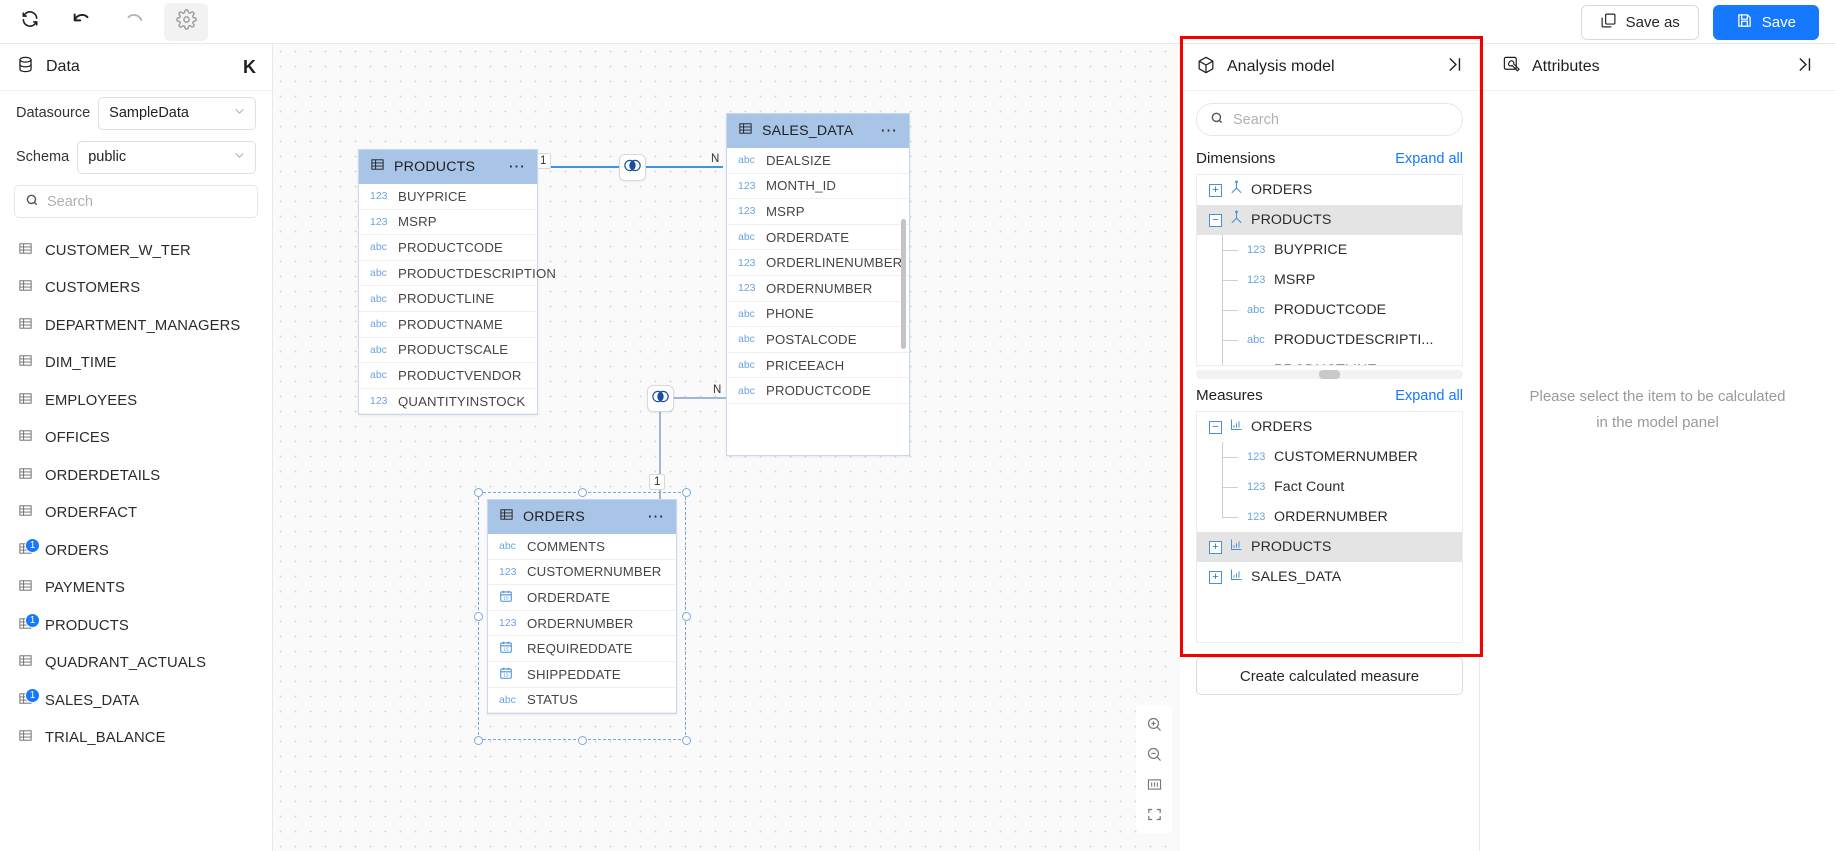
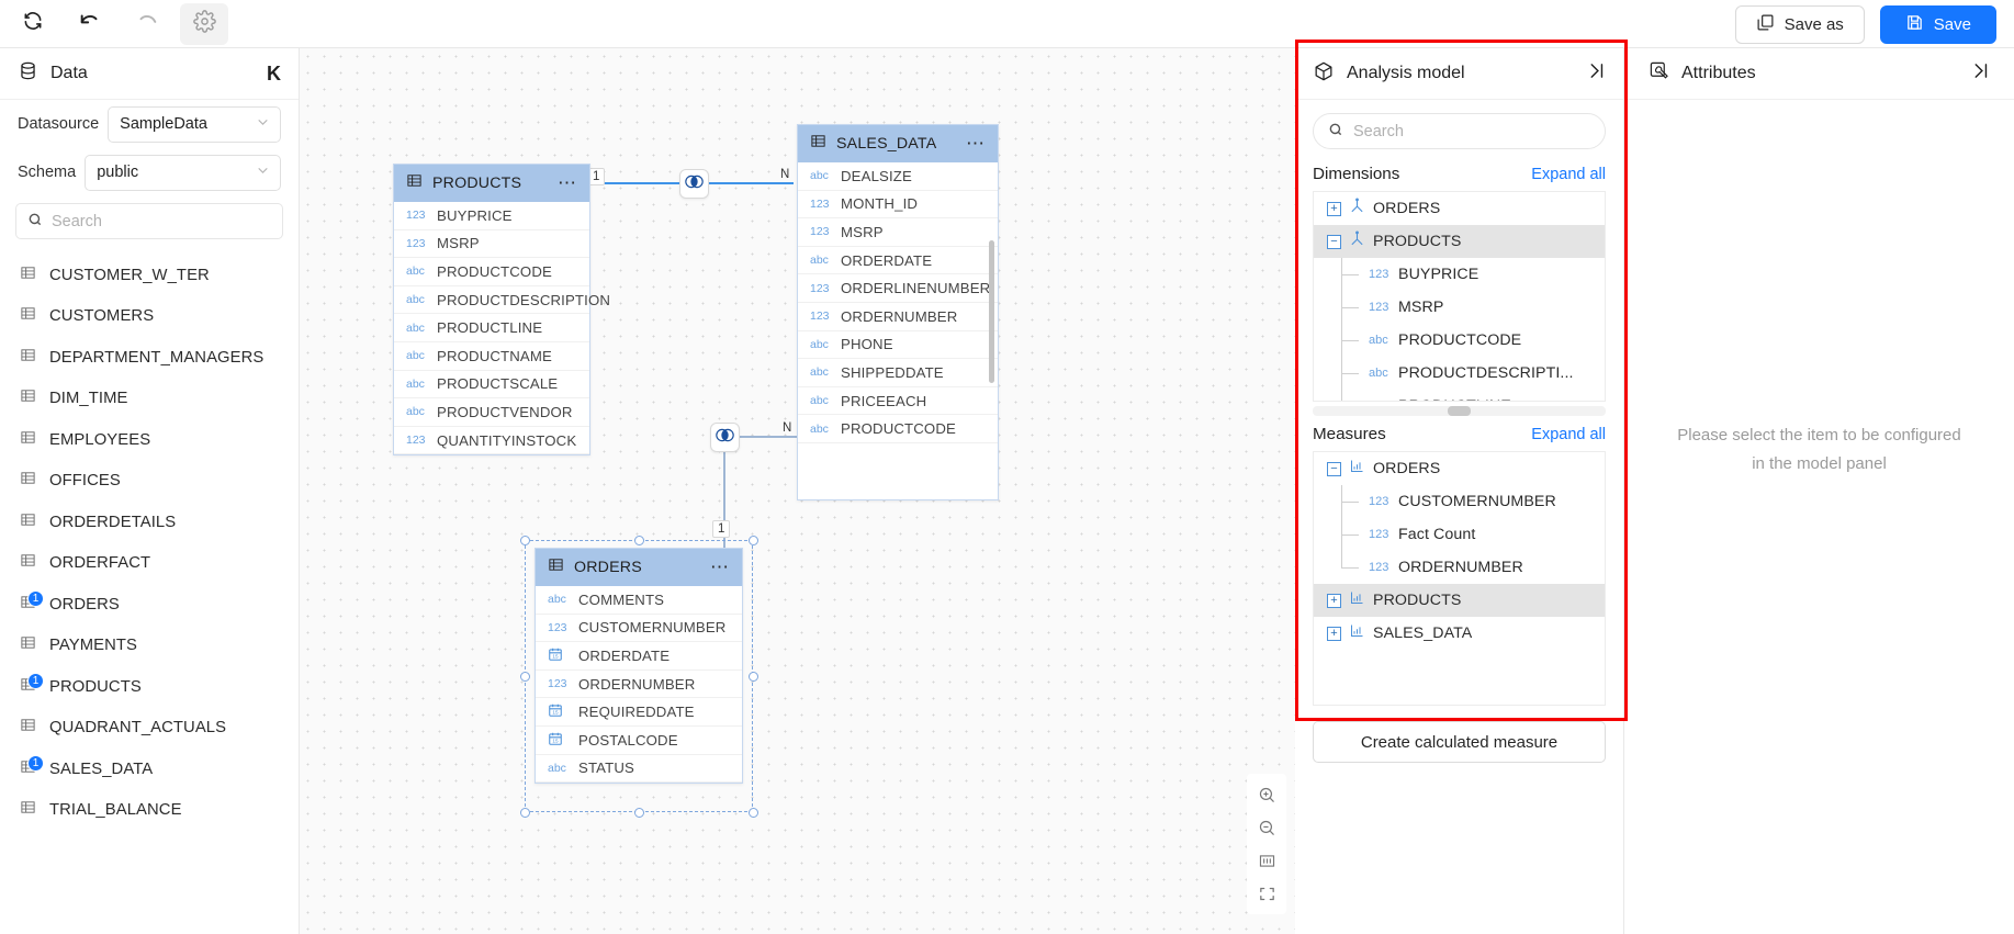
  Save as
  Save
  Data
  K
  Datasource
  SampleData
  Schema
  public
  Search
  CUSTOMER_W_TER
  CUSTOMERS
  DEPARTMENT_MANAGERS
  DIM_TIME
  EMPLOYEES
  OFFICES
  ORDERDETAILS
  ORDERFACT
  1
  ORDERS
  PAYMENTS
  1
  PRODUCTS
  QUADRANT_ACTUALS
  1
  SALES_DATA
  TRIAL_BALANCE
  1
  N
  N
  1
  PRODUCTS
  ⋯
  123
  BUYPRICE
  123
  MSRP
  abc
  PRODUCTCODE
  abc
  PRODUCTDESCRIPTION
  abc
  PRODUCTLINE
  abc
  PRODUCTNAME
  abc
  PRODUCTSCALE
  abc
  PRODUCTVENDOR
  123
  QUANTITYINSTOCK
  SALES_DATA
  ⋯
  abc
  DEALSIZE
  123
  MONTH_ID
  123
  MSRP
  abc
  ORDERDATE
  123
  ORDERLINENUMBER
  123
  ORDERNUMBER
  abc
  PHONE
  abc
- POSTALCODE
+ SHIPPEDDATE
  abc
  PRICEEACH
  abc
  PRODUCTCODE
  ORDERS
  ⋯
  abc
  COMMENTS
  123
  CUSTOMERNUMBER
  ORDERDATE
  123
  ORDERNUMBER
  REQUIREDDATE
- SHIPPEDDATE
+ POSTALCODE
  abc
  STATUS
  Analysis model
  Search
  Dimensions
  Expand all
  +
  ORDERS
  −
  PRODUCTS
  123
  BUYPRICE
  123
  MSRP
  abc
  PRODUCTCODE
  abc
  PRODUCTDESCRIPTI...
  Measures
  Expand all
  −
  ORDERS
  123
  CUSTOMERNUMBER
  123
  Fact Count
  123
  ORDERNUMBER
  +
  PRODUCTS
  +
  SALES_DATA
  Create calculated measure
  Attributes
- Please select the item to be calculated
+ Please select the item to be configured
  in the model panel
